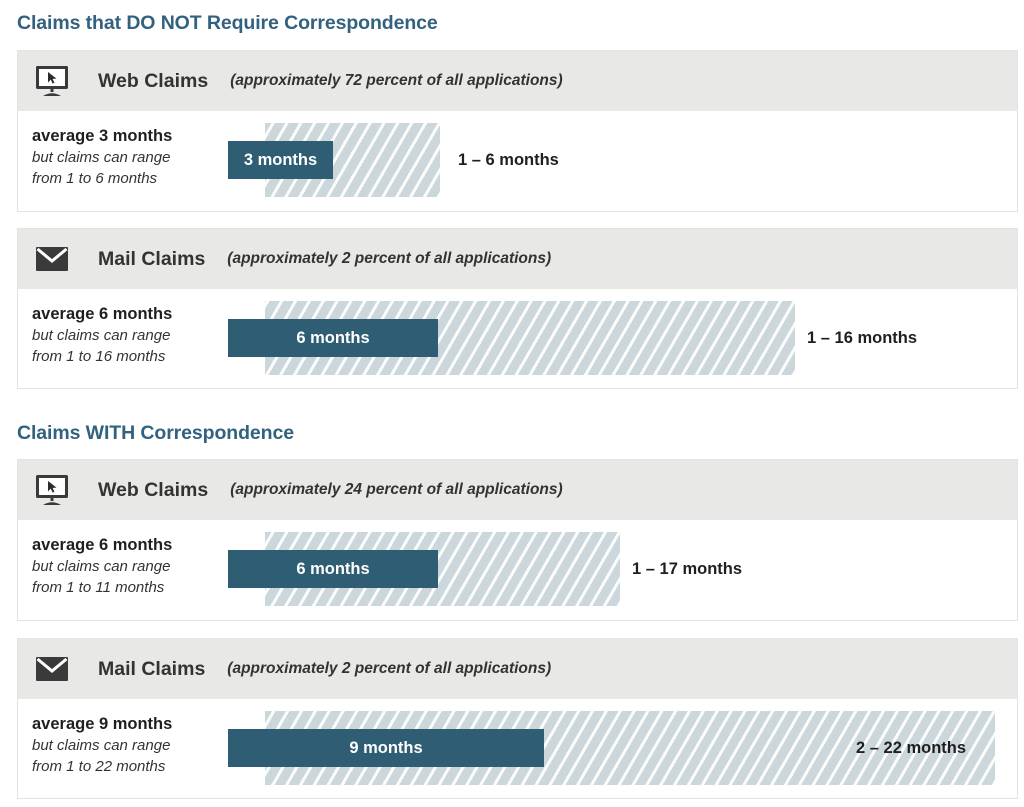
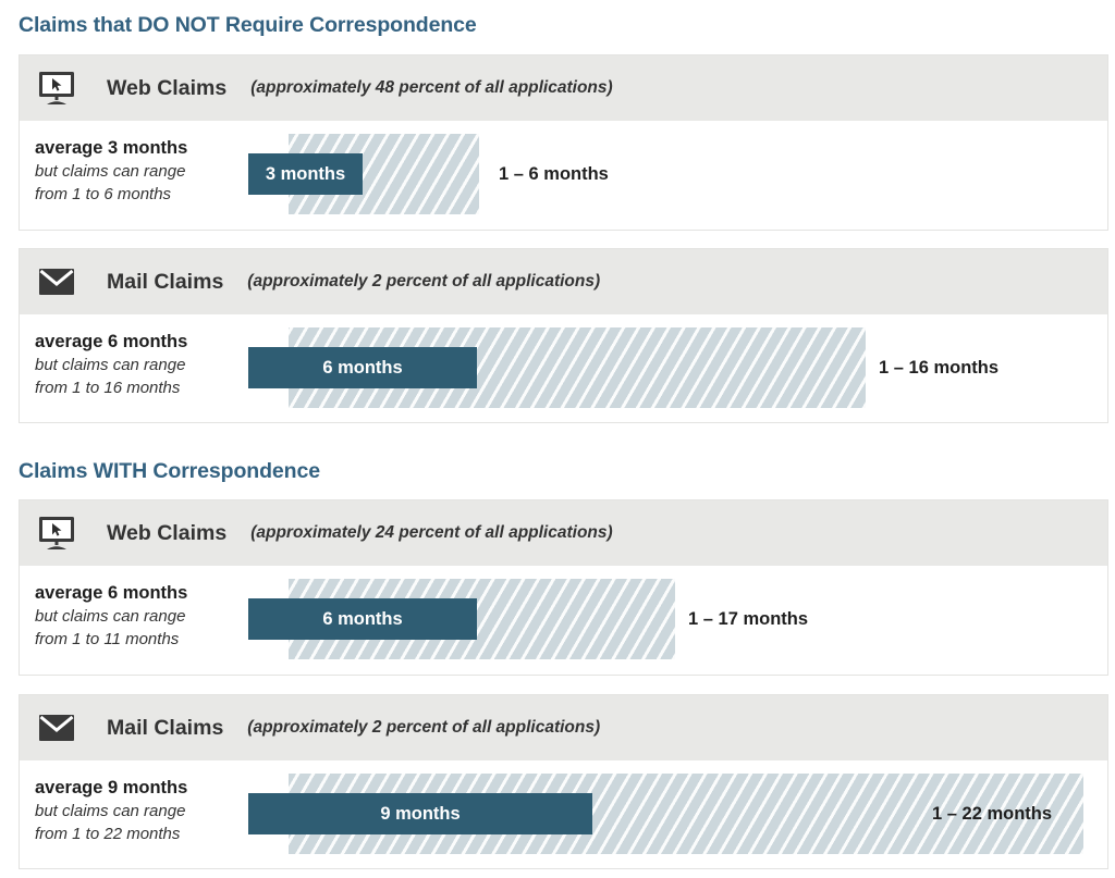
  Claims that DO NOT Require Correspondence
  Web Claims
- (approximately 72 percent of all applications)
+ (approximately 48 percent of all applications)
  average 3 months
  but claims can range
  from 1 to 6 months
  3 months
  1 – 6 months
  Mail Claims
  (approximately 2 percent of all applications)
  average 6 months
  but claims can range
  from 1 to 16 months
  6 months
  1 – 16 months
  Claims WITH Correspondence
  Web Claims
  (approximately 24 percent of all applications)
  average 6 months
  but claims can range
  from 1 to 11 months
  6 months
  1 – 17 months
  Mail Claims
  (approximately 2 percent of all applications)
  average 9 months
  but claims can range
  from 1 to 22 months
  9 months
- 2 – 22 months
+ 1 – 22 months
